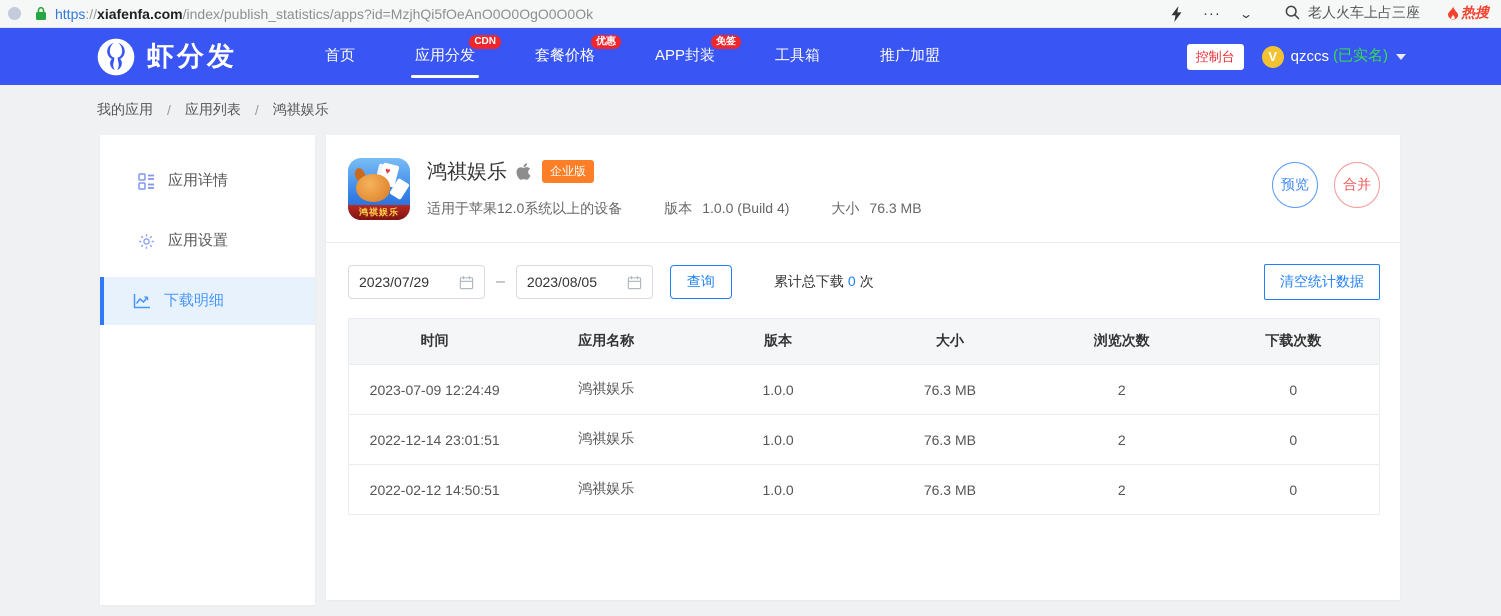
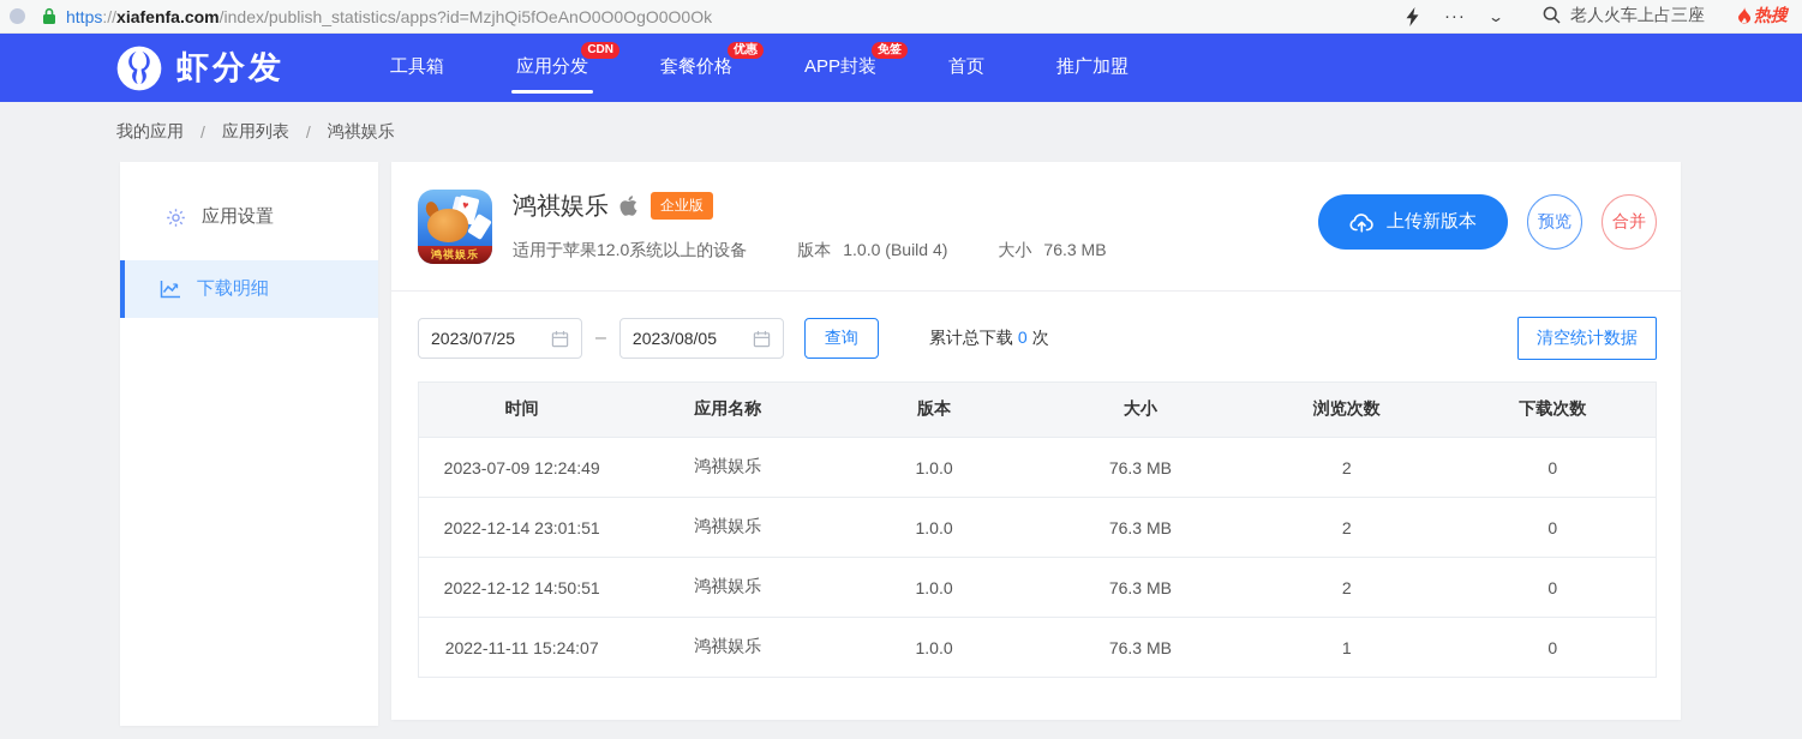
  https://xiafenfa.com/index/publish_statistics/apps?id=MzjhQi5fOeAnO0O0OgO0O0Ok
  ···
  ⌄
  老人火车上占三座
  热搜
  虾分发
- 首页
+ 工具箱
  应用分发
  CDN
  套餐价格
  优惠
  APP封装
  免签
- 工具箱
+ 首页
  推广加盟
- 控制台
- V
- qzccs
- (已实名)
  我的应用
  /
  应用列表
  /
  鸿祺娱乐
- 应用详情
  应用设置
  下载明细
  鸿祺娱乐
  鸿祺娱乐
  企业版
  适用于苹果12.0系统以上的设备
  版本 1.0.0 (Build 4)
  大小 76.3 MB
+ 上传新版本
  预览
  合并
- 2023/07/29
+ 2023/07/25
  –
  2023/08/05
  查询
  累计总下载 0 次
  清空统计数据
  时间	应用名称	版本	大小	浏览次数	下载次数
  2023-07-09 12:24:49	鸿祺娱乐	1.0.0	76.3 MB	2	0
  2022-12-14 23:01:51	鸿祺娱乐	1.0.0	76.3 MB	2	0
- 2022-02-12 14:50:51	鸿祺娱乐	1.0.0	76.3 MB	2	0
+ 2022-12-12 14:50:51	鸿祺娱乐	1.0.0	76.3 MB	2	0
+ 2022-11-11 15:24:07	鸿祺娱乐	1.0.0	76.3 MB	1	0
